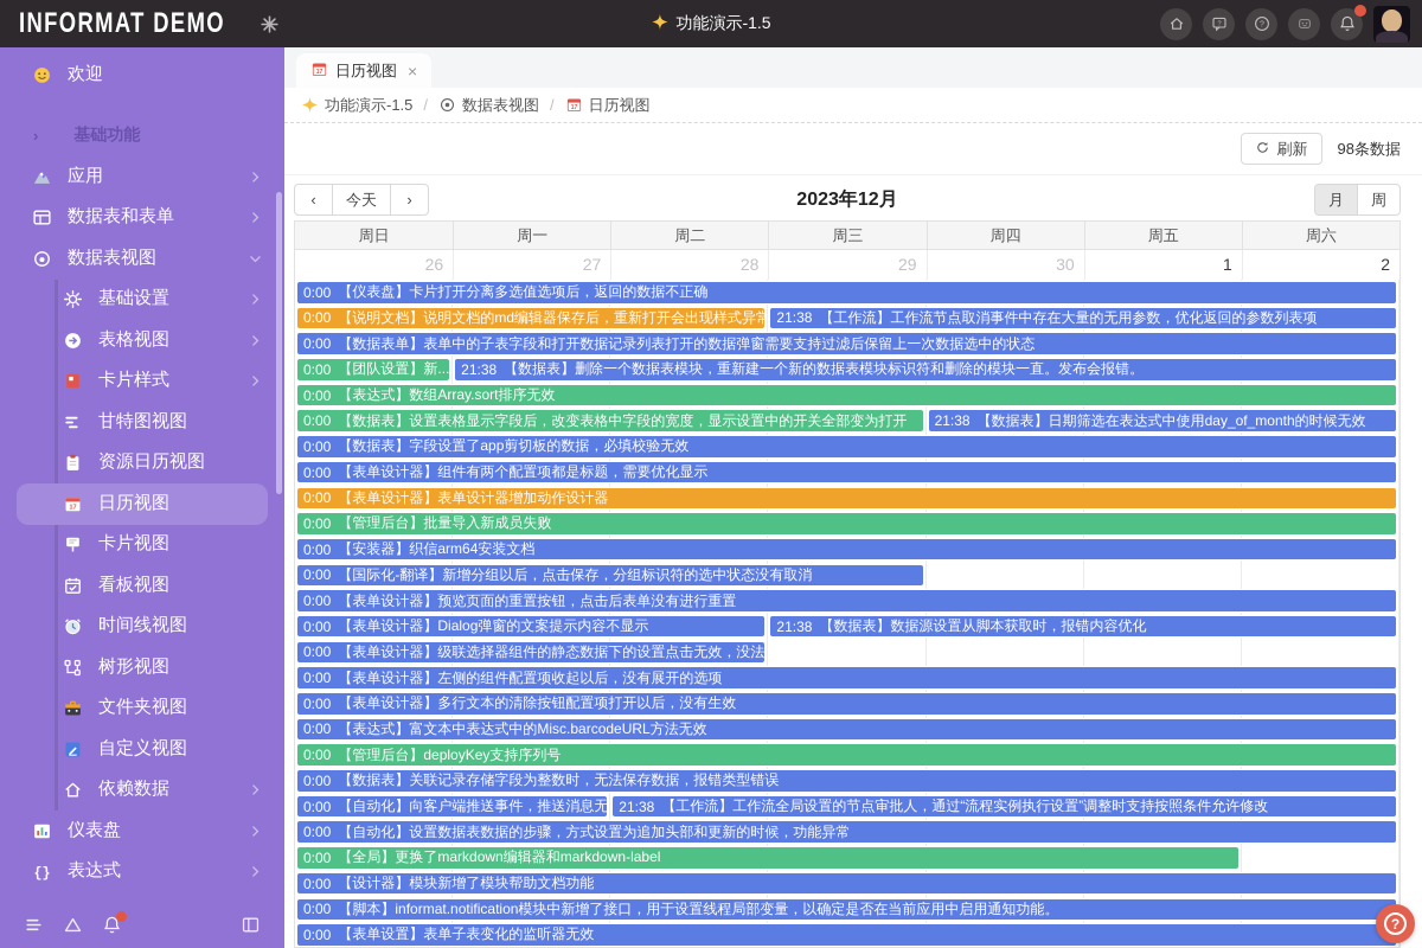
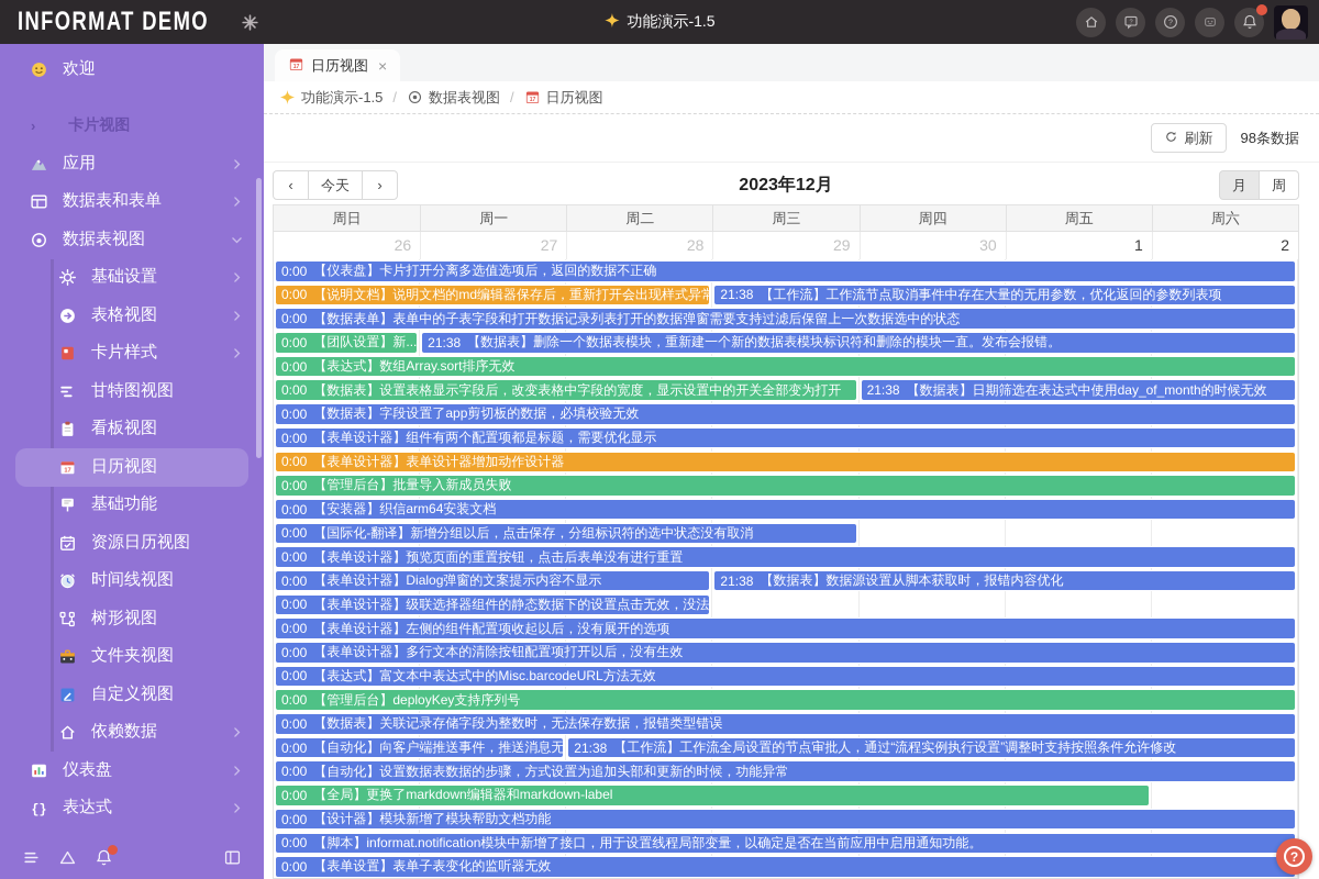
  INFORMAT DEMO
  功能演示-1.5
  欢迎
  ›
- 基础功能
+ 卡片视图
  应用
  数据表和表单
  数据表视图
  基础设置
  表格视图
  卡片样式
  甘特图视图
- 资源日历视图
+ 看板视图
  日历视图
- 卡片视图
+ 基础功能
- 看板视图
+ 资源日历视图
  时间线视图
  树形视图
  文件夹视图
  自定义视图
  依赖数据
  仪表盘
  {}
  表达式
  日历视图
  ×
  功能演示-1.5
  /
  数据表视图
  /
  日历视图
  刷新
  98条数据
  ‹
  今天
  ›
  2023年12月
  月
  周
  周日
  周一
  周二
  周三
  周四
  周五
  周六
  26
  27
  28
  29
  30
  1
  2
  0:00
  【仪表盘】卡片打开分离多选值选项后，返回的数据不正确
  0:00
  【说明文档】说明文档的md编辑器保存后，重新打开会出现样式异常
  21:38
  【工作流】工作流节点取消事件中存在大量的无用参数，优化返回的参数列表项
  0:00
  【数据表单】表单中的子表字段和打开数据记录列表打开的数据弹窗需要支持过滤后保留上一次数据选中的状态
  0:00
  【团队设置】新...
  21:38
  【数据表】删除一个数据表模块，重新建一个新的数据表模块标识符和删除的模块一直。发布会报错。
  0:00
  【表达式】数组Array.sort排序无效
  0:00
  【数据表】设置表格显示字段后，改变表格中字段的宽度，显示设置中的开关全部变为打开
  21:38
  【数据表】日期筛选在表达式中使用day_of_month的时候无效
  0:00
  【数据表】字段设置了app剪切板的数据，必填校验无效
  0:00
  【表单设计器】组件有两个配置项都是标题，需要优化显示
  0:00
  【表单设计器】表单设计器增加动作设计器
  0:00
  【管理后台】批量导入新成员失败
  0:00
  【安装器】织信arm64安装文档
  0:00
  【国际化-翻译】新增分组以后，点击保存，分组标识符的选中状态没有取消
  0:00
  【表单设计器】预览页面的重置按钮，点击后表单没有进行重置
  0:00
  【表单设计器】Dialog弹窗的文案提示内容不显示
  21:38
  【数据表】数据源设置从脚本获取时，报错内容优化
  0:00
  【表单设计器】级联选择器组件的静态数据下的设置点击无效，没法
  0:00
  【表单设计器】左侧的组件配置项收起以后，没有展开的选项
  0:00
  【表单设计器】多行文本的清除按钮配置项打开以后，没有生效
  0:00
  【表达式】富文本中表达式中的Misc.barcodeURL方法无效
  0:00
  【管理后台】deployKey支持序列号
  0:00
  【数据表】关联记录存储字段为整数时，无法保存数据，报错类型错误
  0:00
  【自动化】向客户端推送事件，推送消息无
  21:38
  【工作流】工作流全局设置的节点审批人，通过“流程实例执行设置”调整时支持按照条件允许修改
  0:00
  【自动化】设置数据表数据的步骤，方式设置为追加头部和更新的时候，功能异常
  0:00
  【全局】更换了markdown编辑器和markdown-label
  0:00
  【设计器】模块新增了模块帮助文档功能
  0:00
  【脚本】informat.notification模块中新增了接口，用于设置线程局部变量，以确定是否在当前应用中启用通知功能。
  0:00
  【表单设置】表单子表变化的监听器无效
  ?
